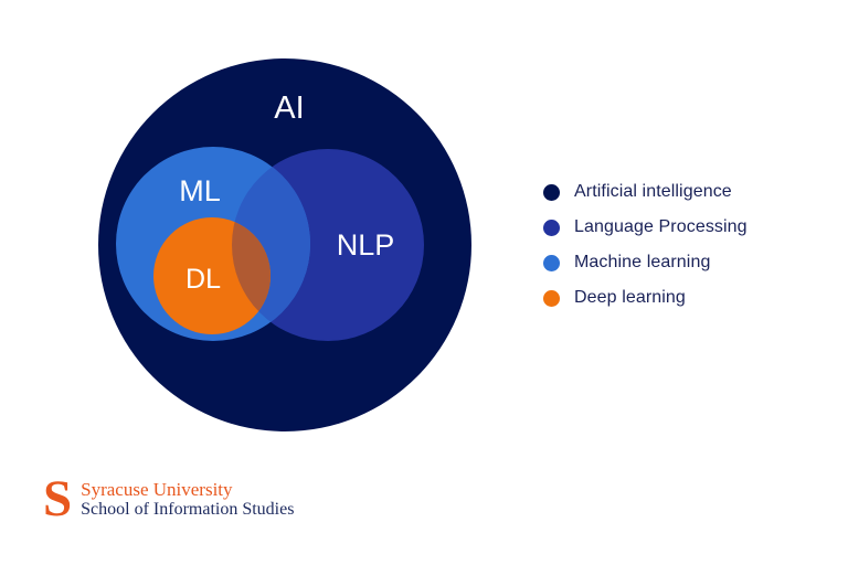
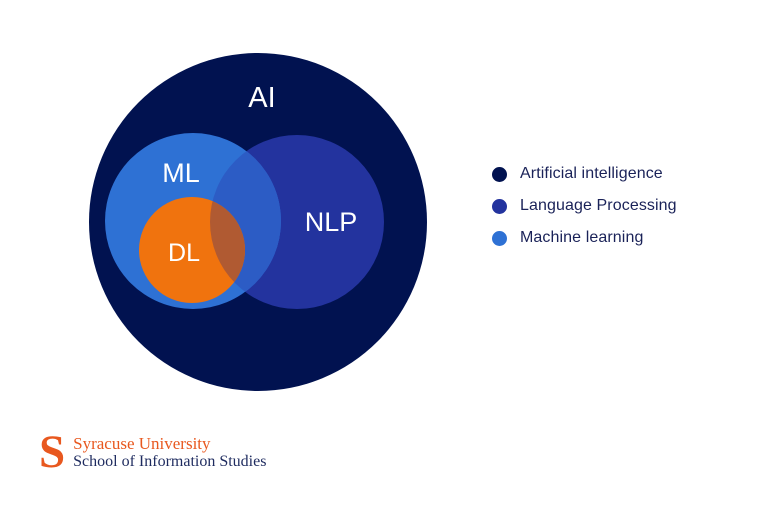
  AI
  ML
  NLP
  DL
  Artificial intelligence
  Language Processing
  Machine learning
- Deep learning
  S
  Syracuse University
  School of Information Studies
